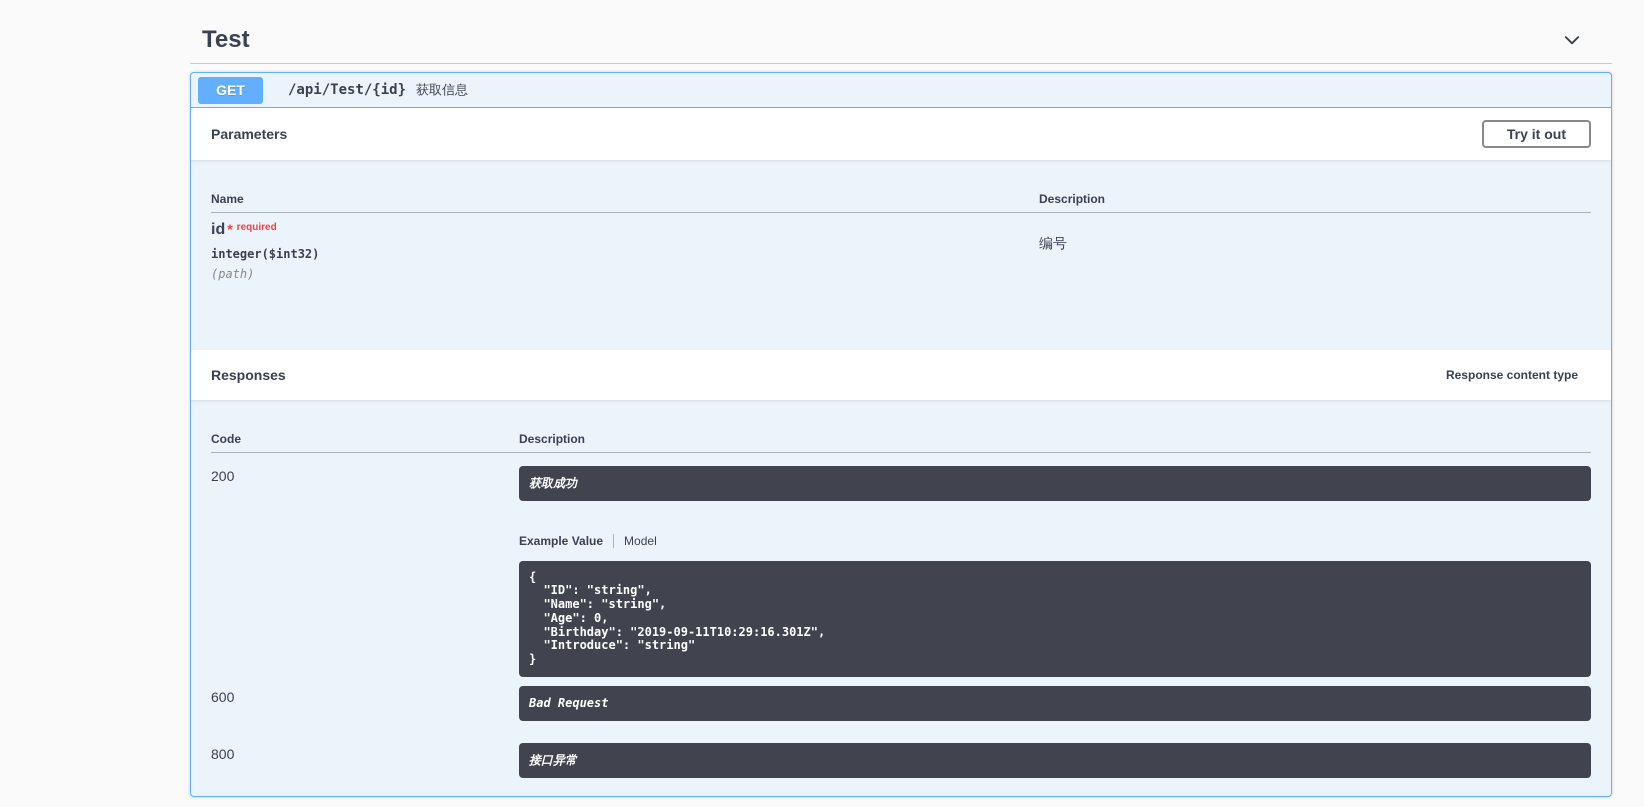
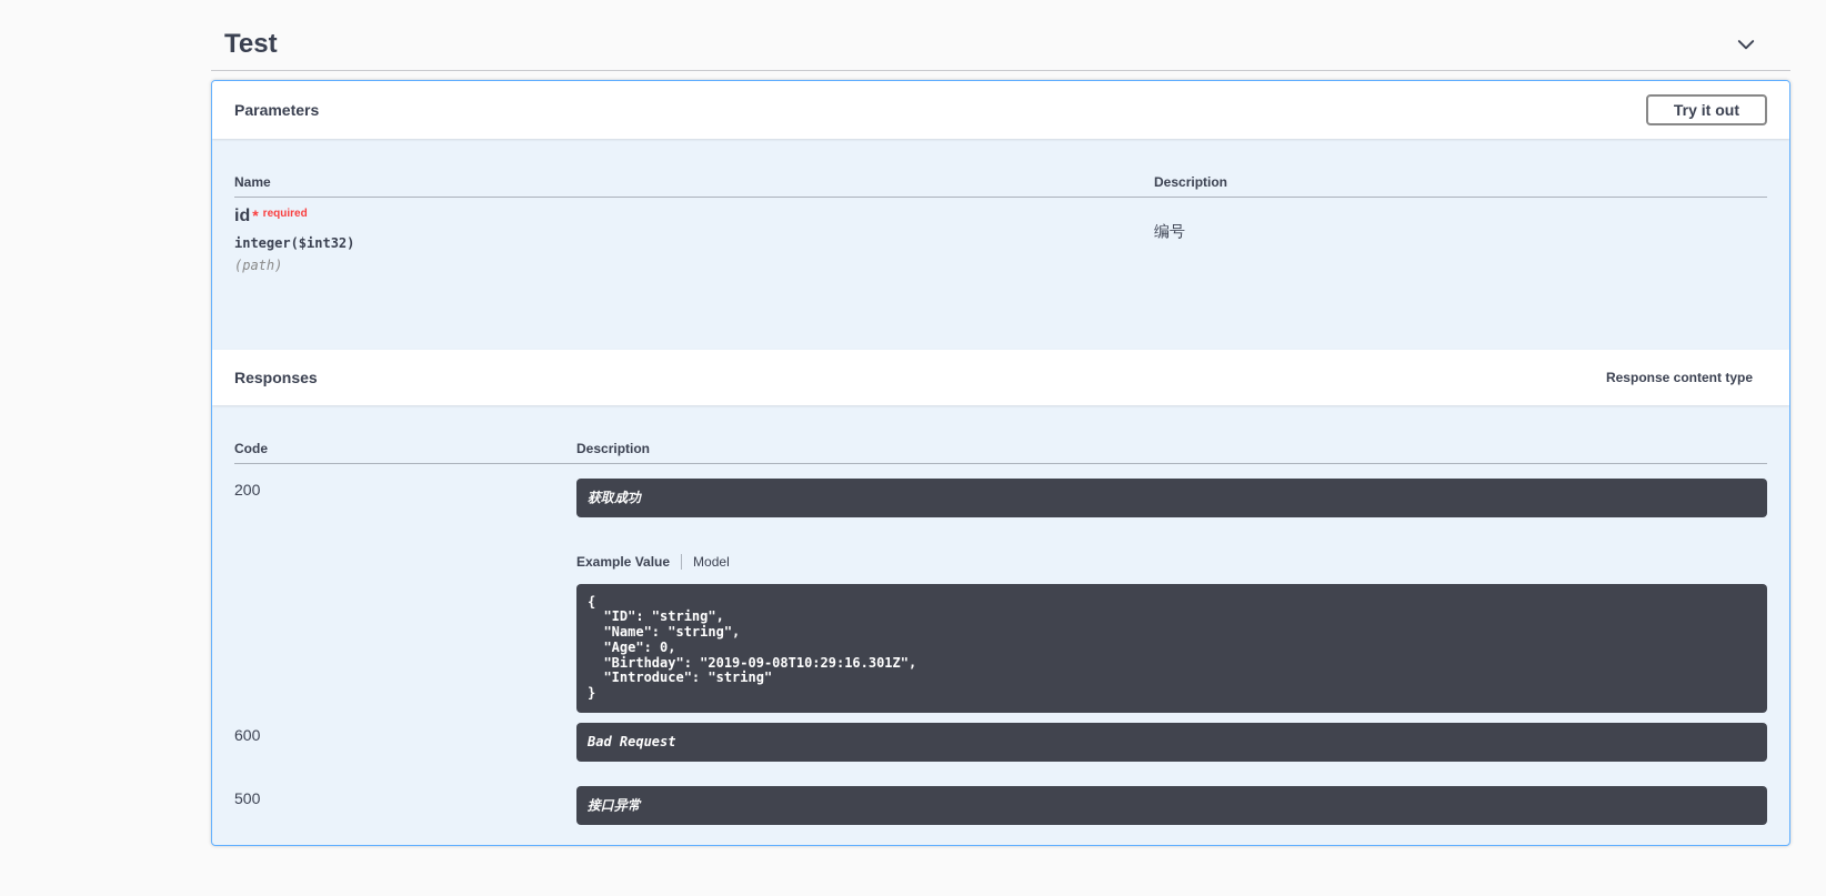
  Test
- GET
- /api/Test/{id}
- 获取信息
  Parameters
  Try it out
  Name	Description
  id * required integer($int32) (path)	编号
  Responses
  Response content type
  Code	Description
- 200	获取成功 Example Value Model { "ID": "string", "Name": "string", "Age": 0, "Birthday": "2019-09-11T10:29:16.301Z", "Introduce": "string" }
+ 200	获取成功 Example Value Model { "ID": "string", "Name": "string", "Age": 0, "Birthday": "2019-09-08T10:29:16.301Z", "Introduce": "string" }
  600	Bad Request
- 800	接口异常
+ 500	接口异常
